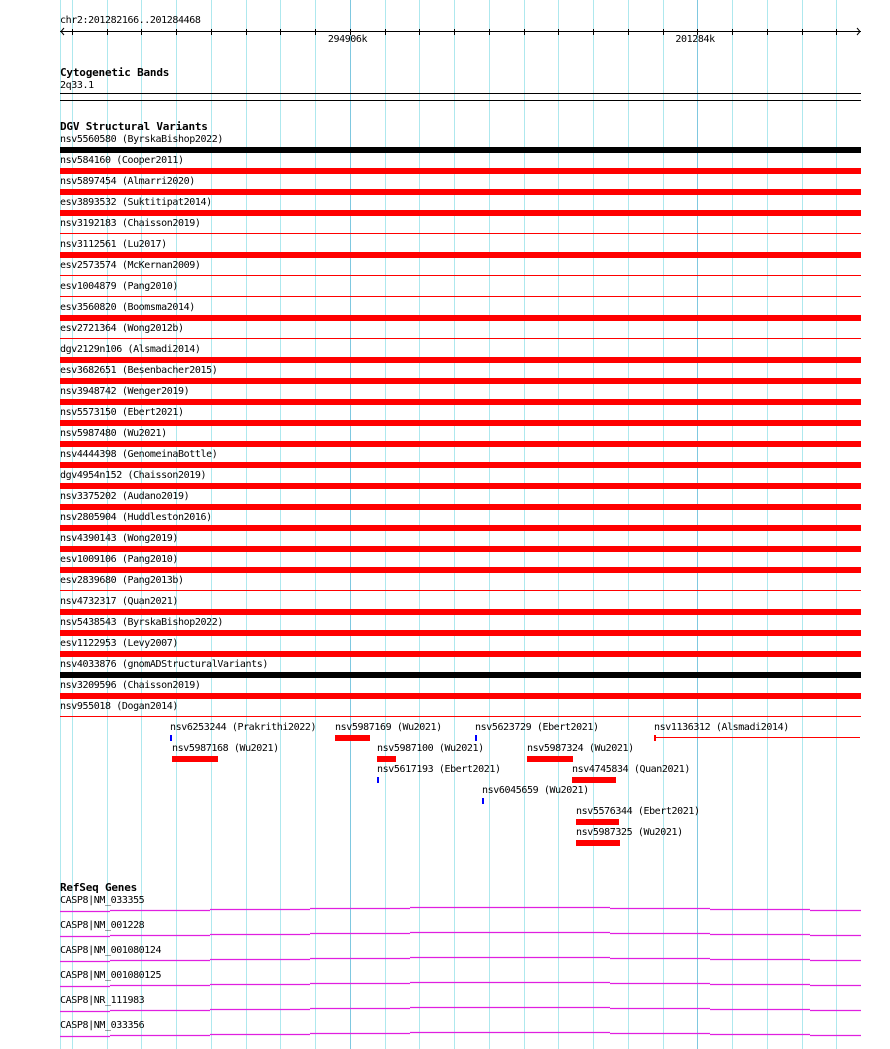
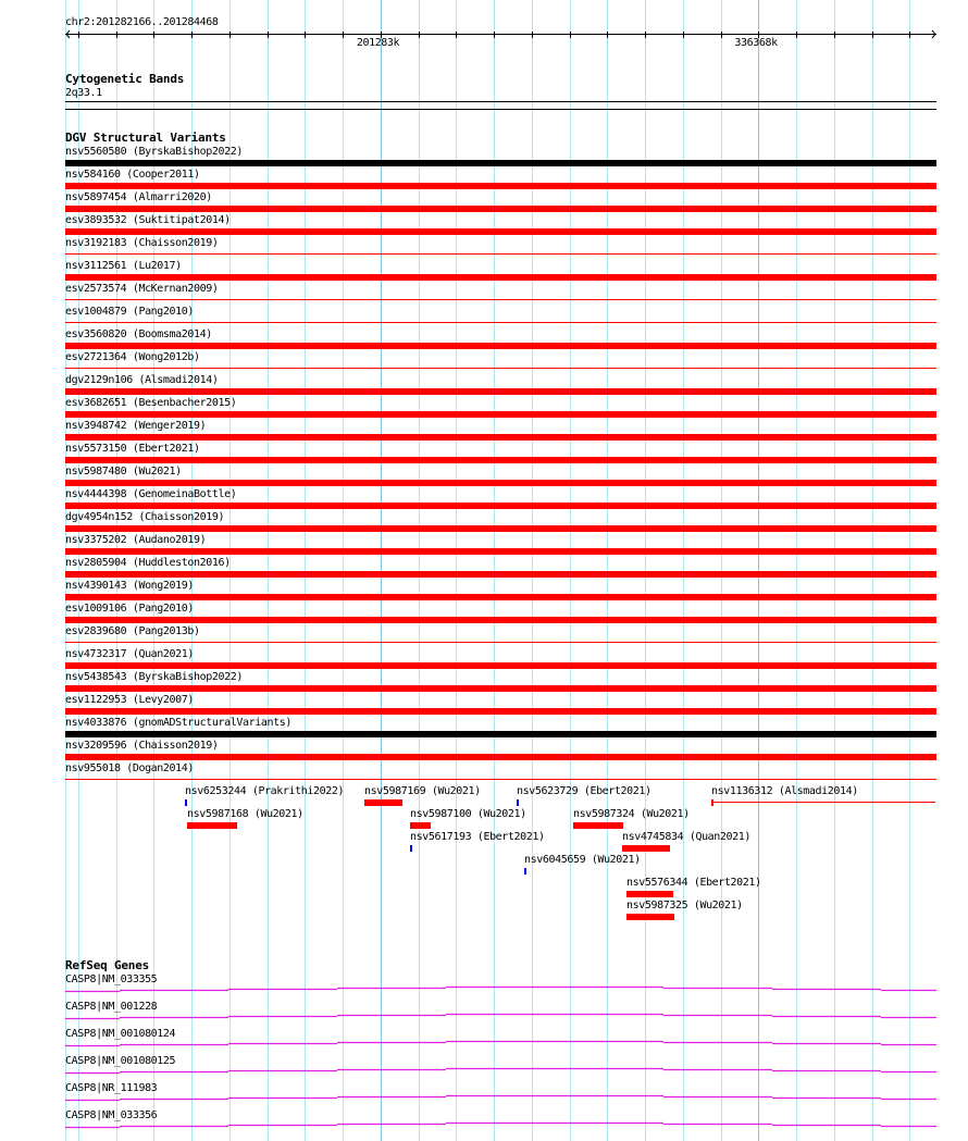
  chr2:201282166..201284468
- 294906k
+ 201283k
- 201284k
+ 336368k
  Cytogenetic Bands
  2q33.1
  DGV Structural Variants
  nsv5560580 (ByrskaBishop2022)
  nsv584160 (Cooper2011)
  nsv5897454 (Almarri2020)
  esv3893532 (Suktitipat2014)
  nsv3192183 (Chaisson2019)
  nsv3112561 (Lu2017)
  esv2573574 (McKernan2009)
  esv1004879 (Pang2010)
  esv3560820 (Boomsma2014)
  esv2721364 (Wong2012b)
  dgv2129n106 (Alsmadi2014)
  esv3682651 (Besenbacher2015)
  nsv3948742 (Wenger2019)
  nsv5573150 (Ebert2021)
  nsv5987480 (Wu2021)
  nsv4444398 (GenomeinaBottle)
  dgv4954n152 (Chaisson2019)
  nsv3375202 (Audano2019)
  nsv2805904 (Huddleston2016)
  nsv4390143 (Wong2019)
  esv1009106 (Pang2010)
  esv2839680 (Pang2013b)
  nsv4732317 (Quan2021)
  nsv5438543 (ByrskaBishop2022)
  esv1122953 (Levy2007)
  nsv4033876 (gnomADStructuralVariants)
  nsv3209596 (Chaisson2019)
  nsv955018 (Dogan2014)
  nsv6253244 (Prakrithi2022)
  nsv5987169 (Wu2021)
  nsv5623729 (Ebert2021)
  nsv1136312 (Alsmadi2014)
  nsv5987168 (Wu2021)
  nsv5987100 (Wu2021)
  nsv5987324 (Wu2021)
  nsv5617193 (Ebert2021)
  nsv4745834 (Quan2021)
  nsv6045659 (Wu2021)
  nsv5576344 (Ebert2021)
  nsv5987325 (Wu2021)
  RefSeq Genes
  CASP8|NM_033355
  CASP8|NM_001228
  CASP8|NM_001080124
  CASP8|NM_001080125
  CASP8|NR_111983
  CASP8|NM_033356
